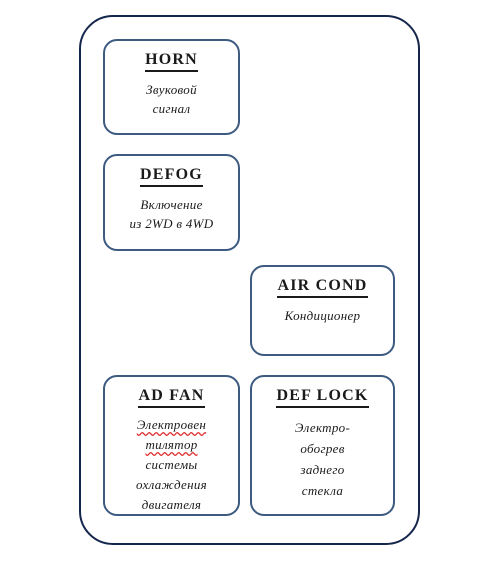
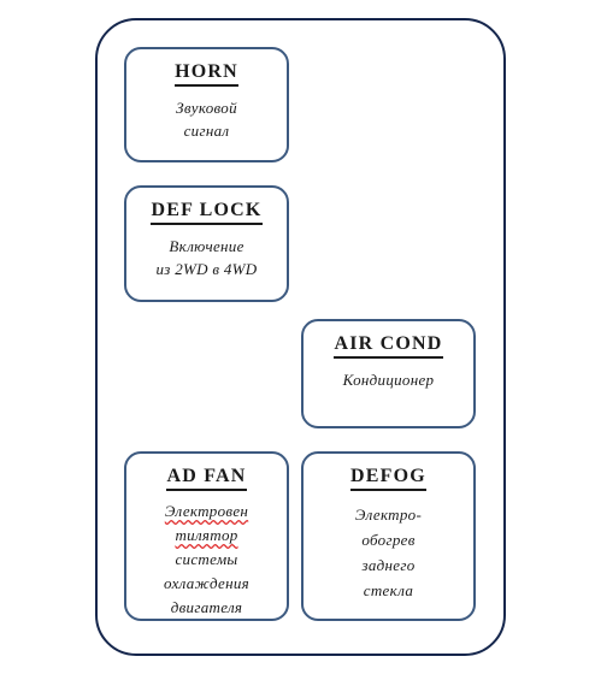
  HORN
  Звуковой
  сигнал
- DEFOG
+ DEF LOCK
  Включение
  из 2WD в 4WD
  AIR COND
  Кондиционер
  AD FAN
  Электровен
  тилятор
  системы
  охлаждения
  двигателя
- DEF LOCK
+ DEFOG
  Электро-
  обогрев
  заднего
  стекла
